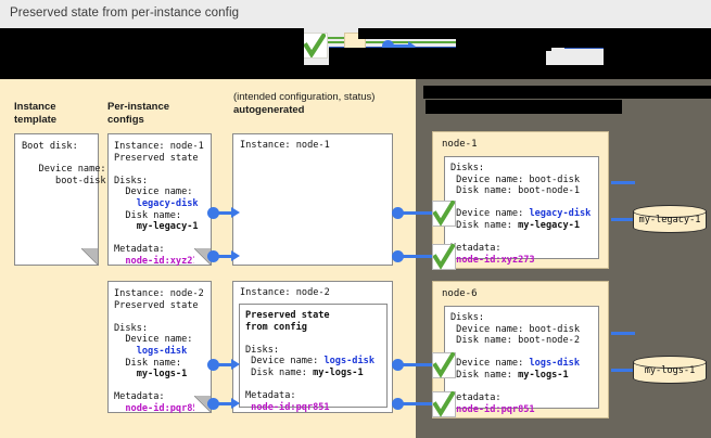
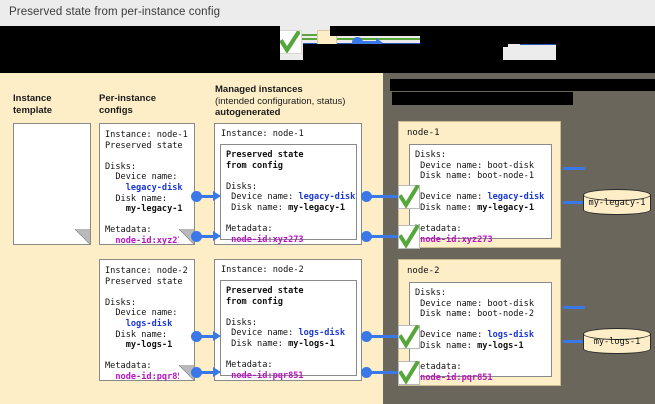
  Preserved state from per-instance config
  Instance
  template
  Per-instance
  configs
+ Managed instances
  (intended configuration, status)
  autogenerated
- Boot disk: Device name: boot-disk
  Instance: node-1 Preserved state Disks: Device name: legacy-disk Disk name: my-legacy-1 Metadata: node-id:xyz2
  Instance: node-1
+ Preserved state from config Disks: Device name: legacy-disk Disk name: my-legacy-1 Metadata: node-id:xyz273
  node-1
  Disks: Device name: boot-disk Disk name: boot-node-1 Device name: legacy-disk Disk name: my-legacy-1 etadata: node-id:xyz273
  my-legacy-1
  Instance: node-2 Preserved state Disks: Device name: logs-disk Disk name: my-logs-1 Metadata: node-id:pqr8
  Instance: node-2
  Preserved state from config Disks: Device name: logs-disk Disk name: my-logs-1 Metadata: node-id:pqr851
- node-6
+ node-2
  Disks: Device name: boot-disk Disk name: boot-node-2 Device name: logs-disk Disk name: my-logs-1 etadata: node-id:pqr851
  my-logs-1
